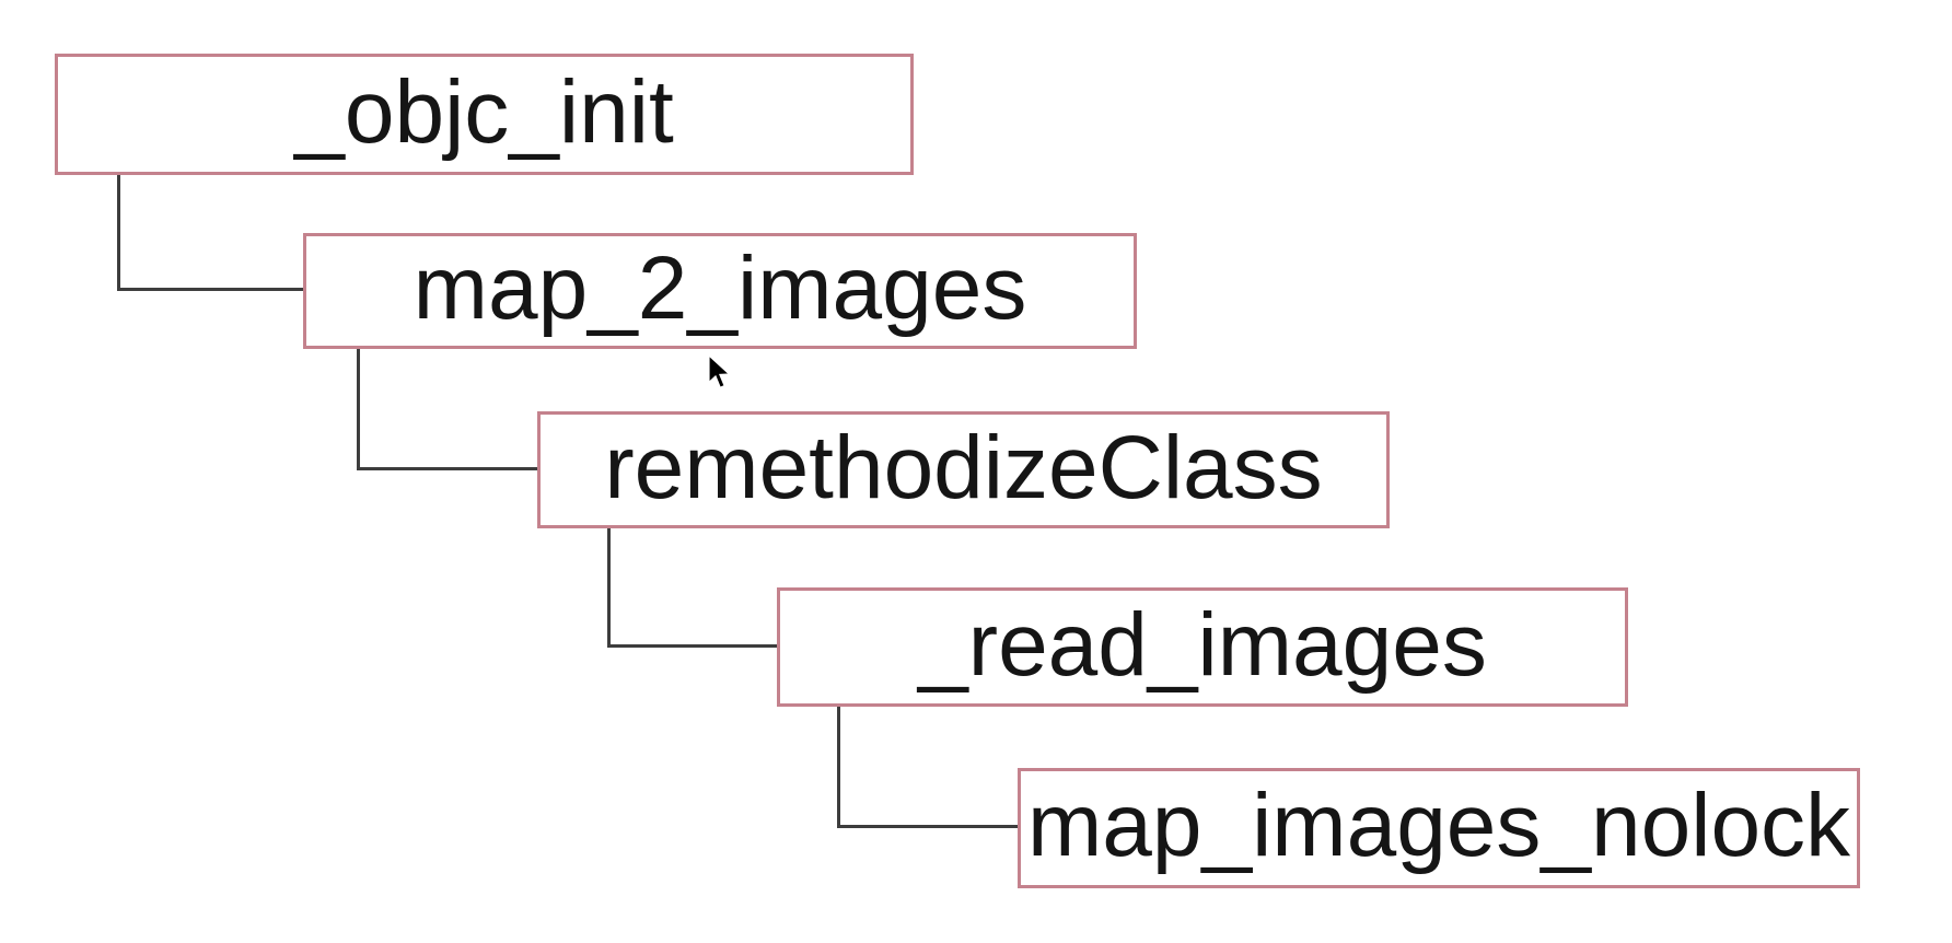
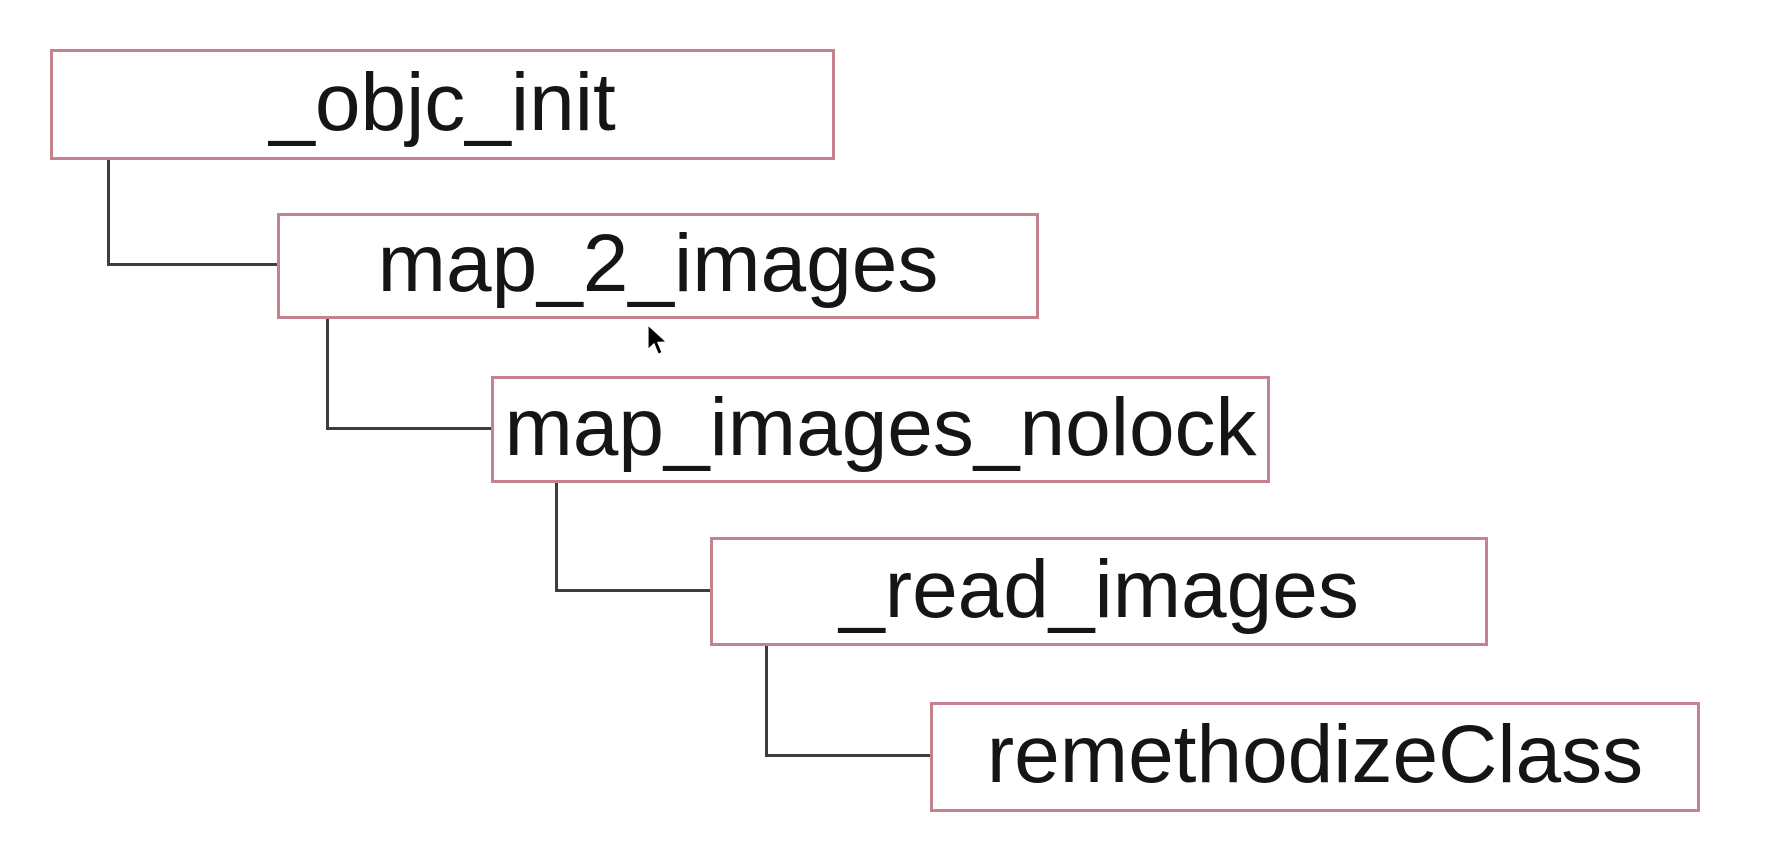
  _objc_init
  map_2_images
- remethodizeClass
+ map_images_nolock
  _read_images
- map_images_nolock
+ remethodizeClass
